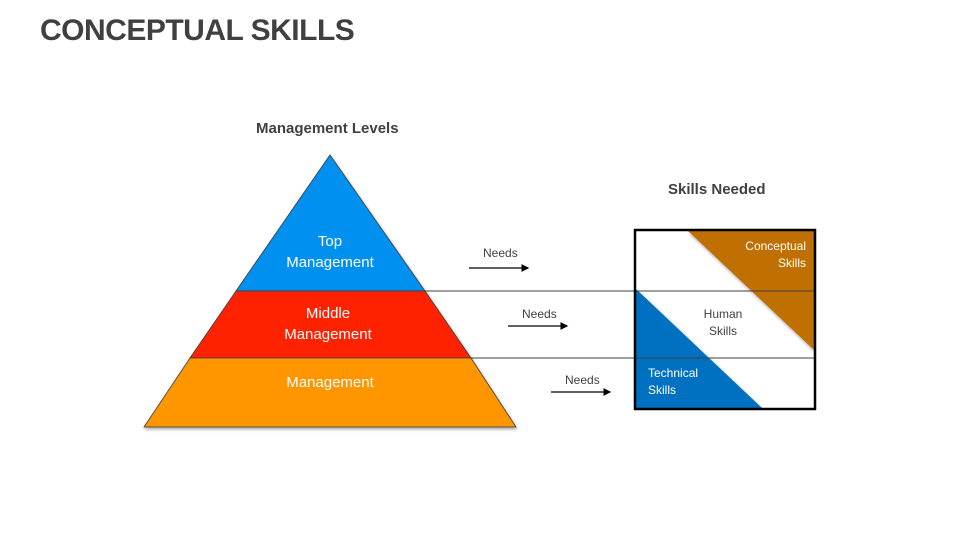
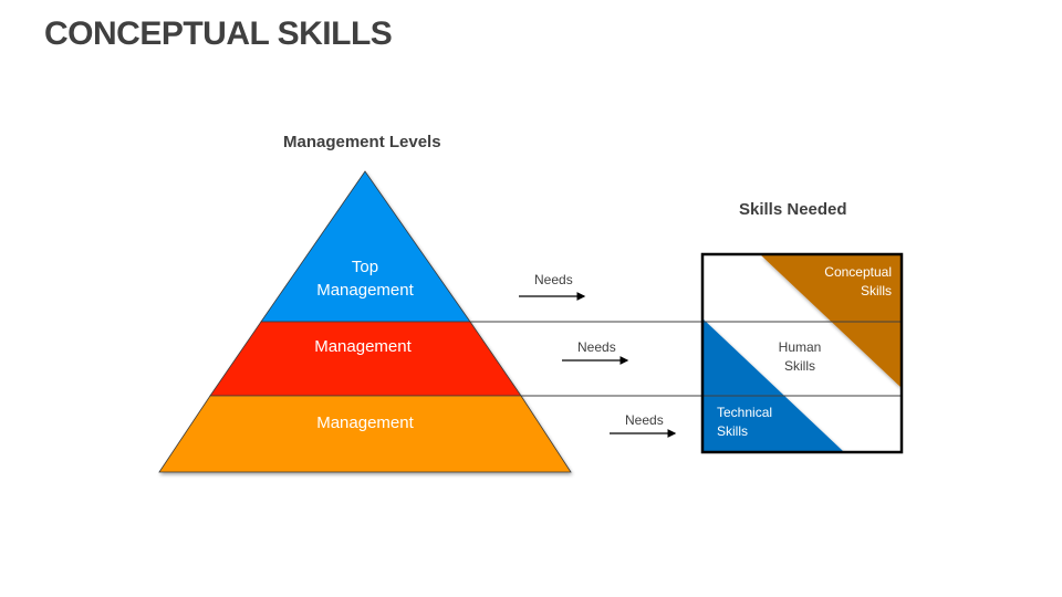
  CONCEPTUAL SKILLS
  Management Levels
  Skills Needed
  Top
  Management
- Middle
  Management
  Management
  Needs
  Needs
  Needs
  Conceptual
  Skills
  Human
  Skills
  Technical
  Skills
